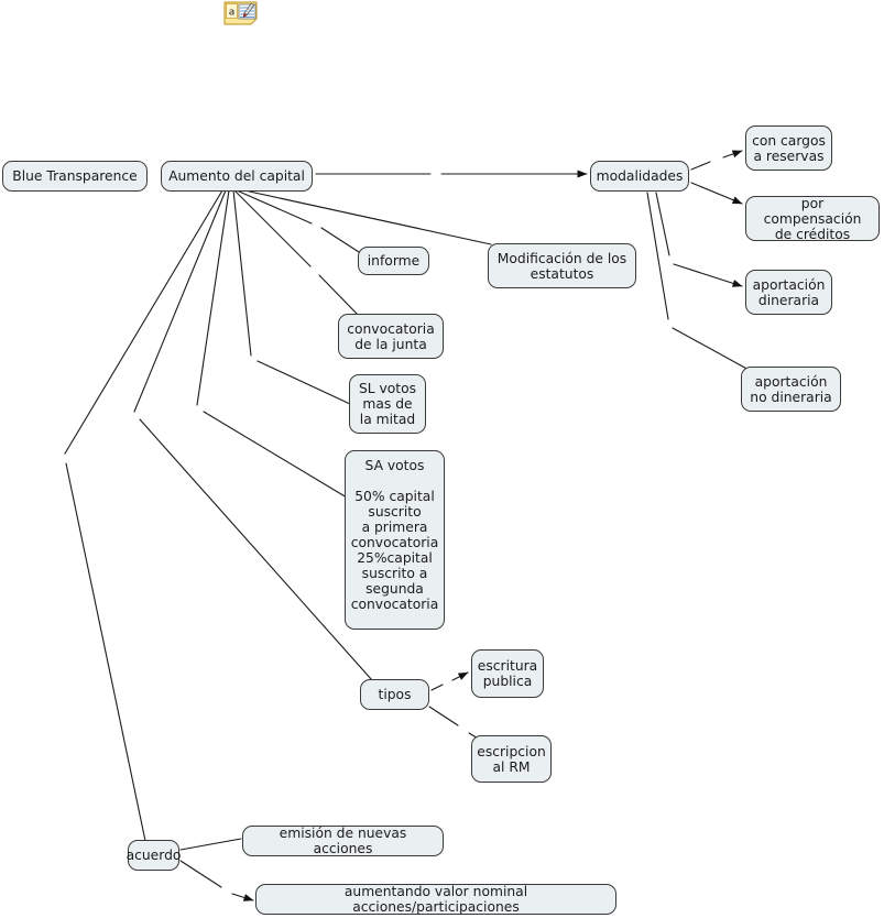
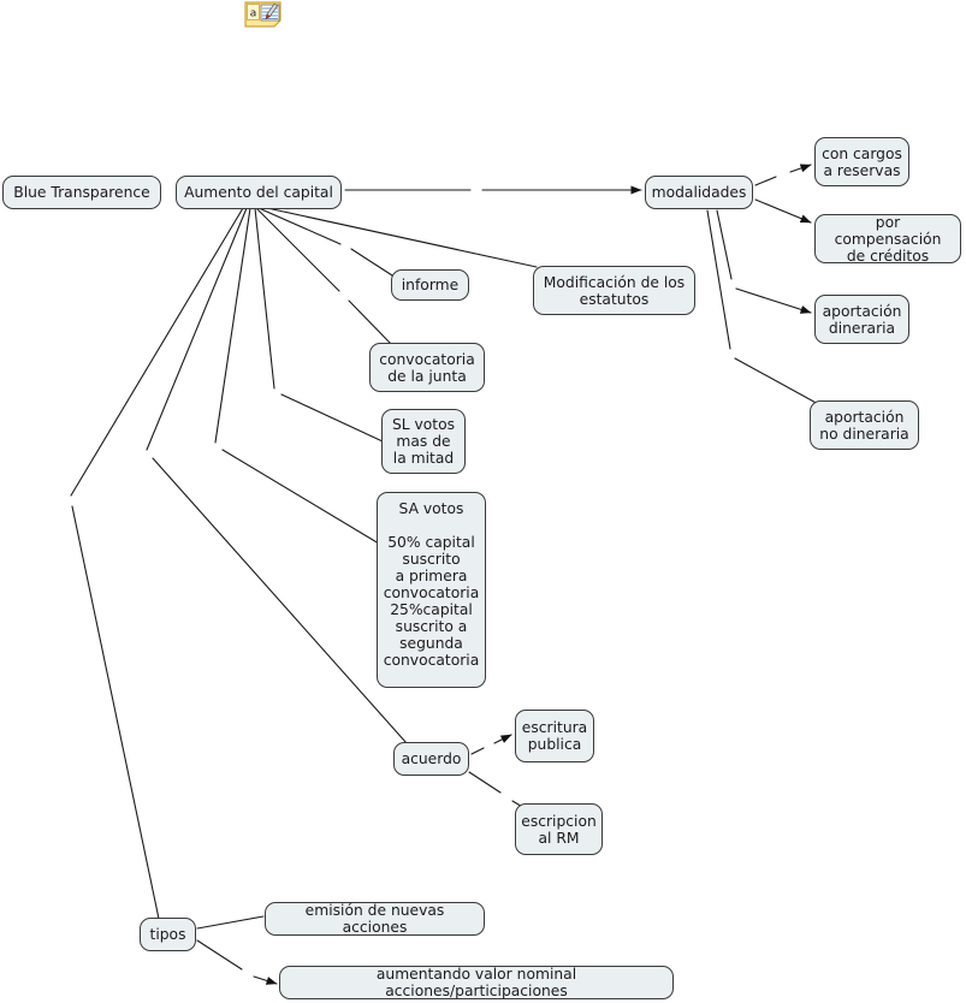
  a
  Blue Transparence
  Aumento del capital
  modalidades
  con cargos
  a reservas
  por compensación
  de créditos
  aportación
  dineraria
  aportación
  no dineraria
  informe
  Modificación de los
  estatutos
  convocatoria
  de la junta
  SL votos
  mas de
  la mitad
  SA votos
  50% capital
  suscrito
  a primera
  convocatoria
  25%capital
  suscrito a
  segunda
  convocatoria
- tipos
+ acuerdo
  escritura
  publica
  escripcion
  al RM
- acuerdo
+ tipos
  emisión de nuevas acciones
  aumentando valor nominal acciones/participaciones
